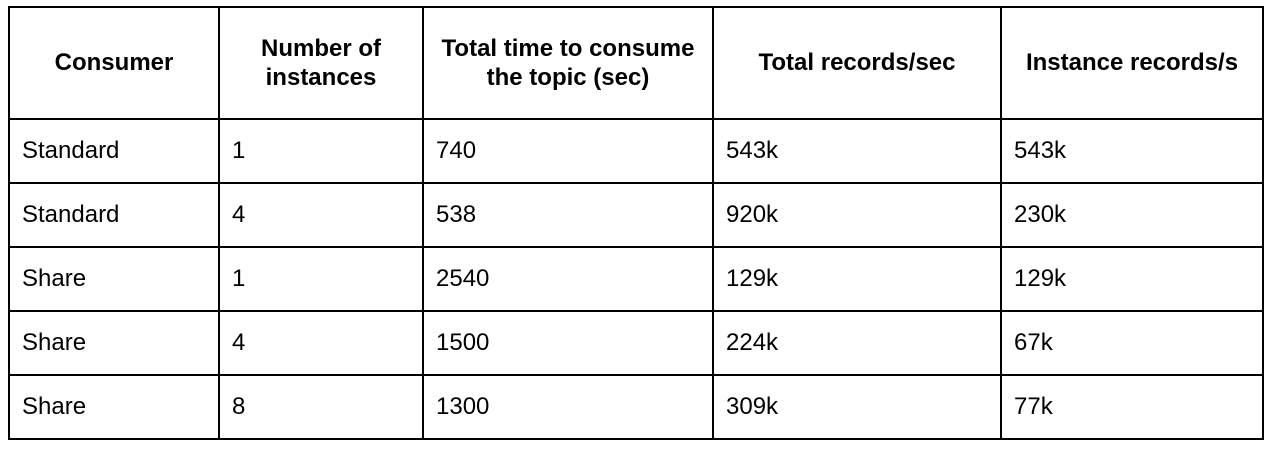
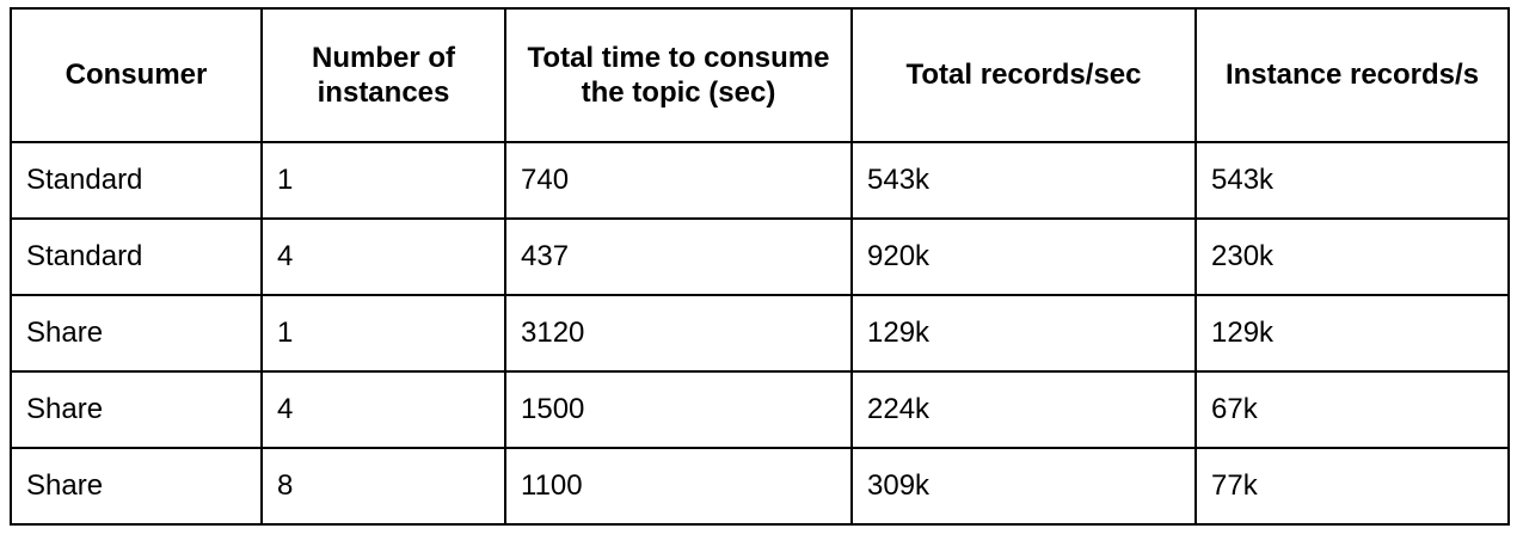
  Consumer	Number of instances	Total time to consume the topic (sec)	Total records/sec	Instance records/s
  Standard	1	740	543k	543k
- Standard	4	538	920k	230k
+ Standard	4	437	920k	230k
- Share	1	2540	129k	129k
+ Share	1	3120	129k	129k
  Share	4	1500	224k	67k
- Share	8	1300	309k	77k
+ Share	8	1100	309k	77k
